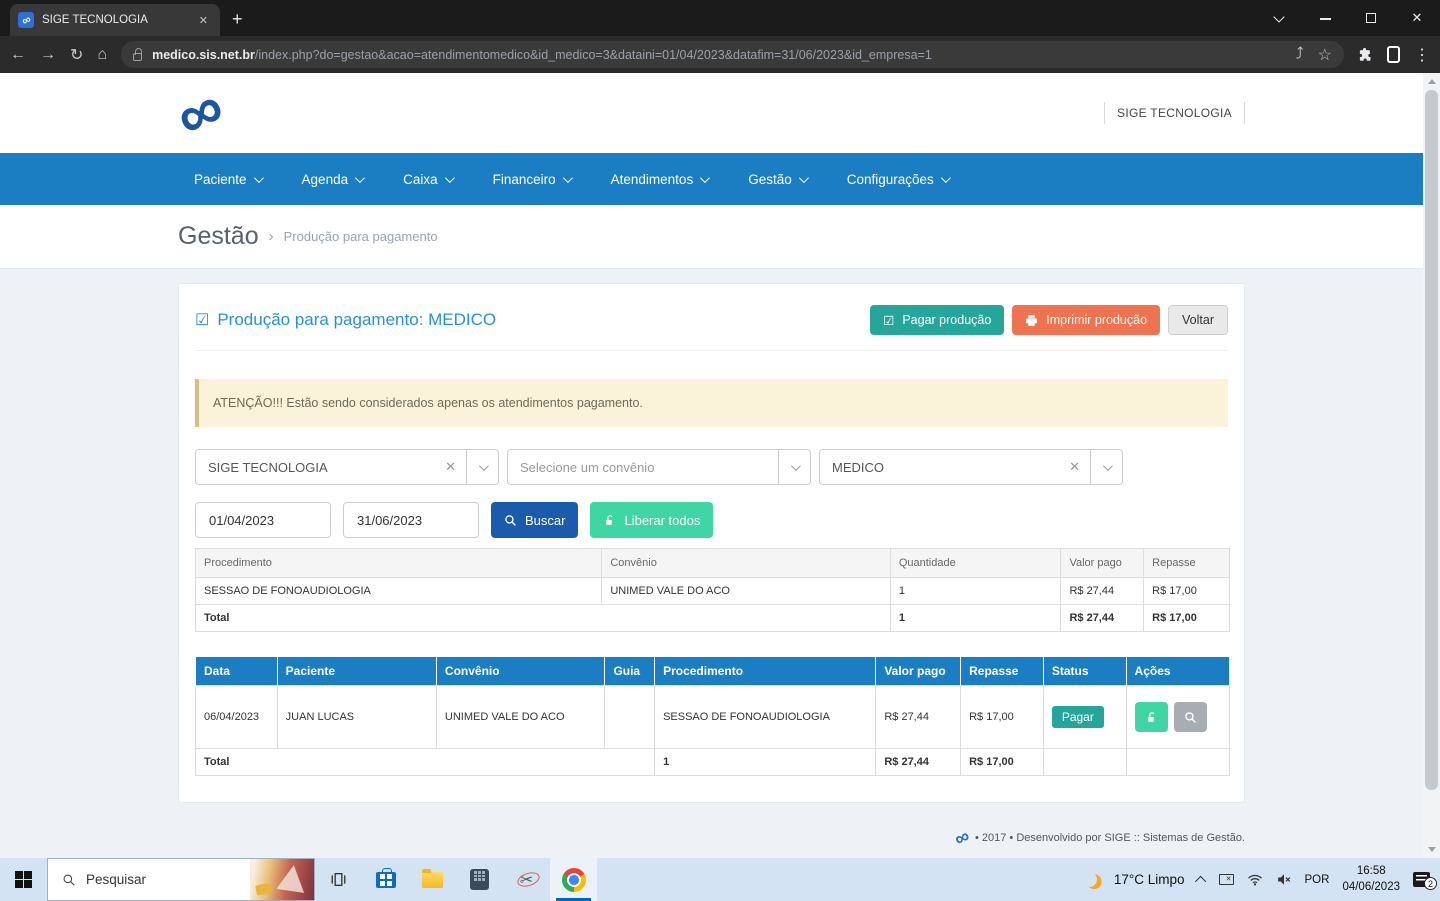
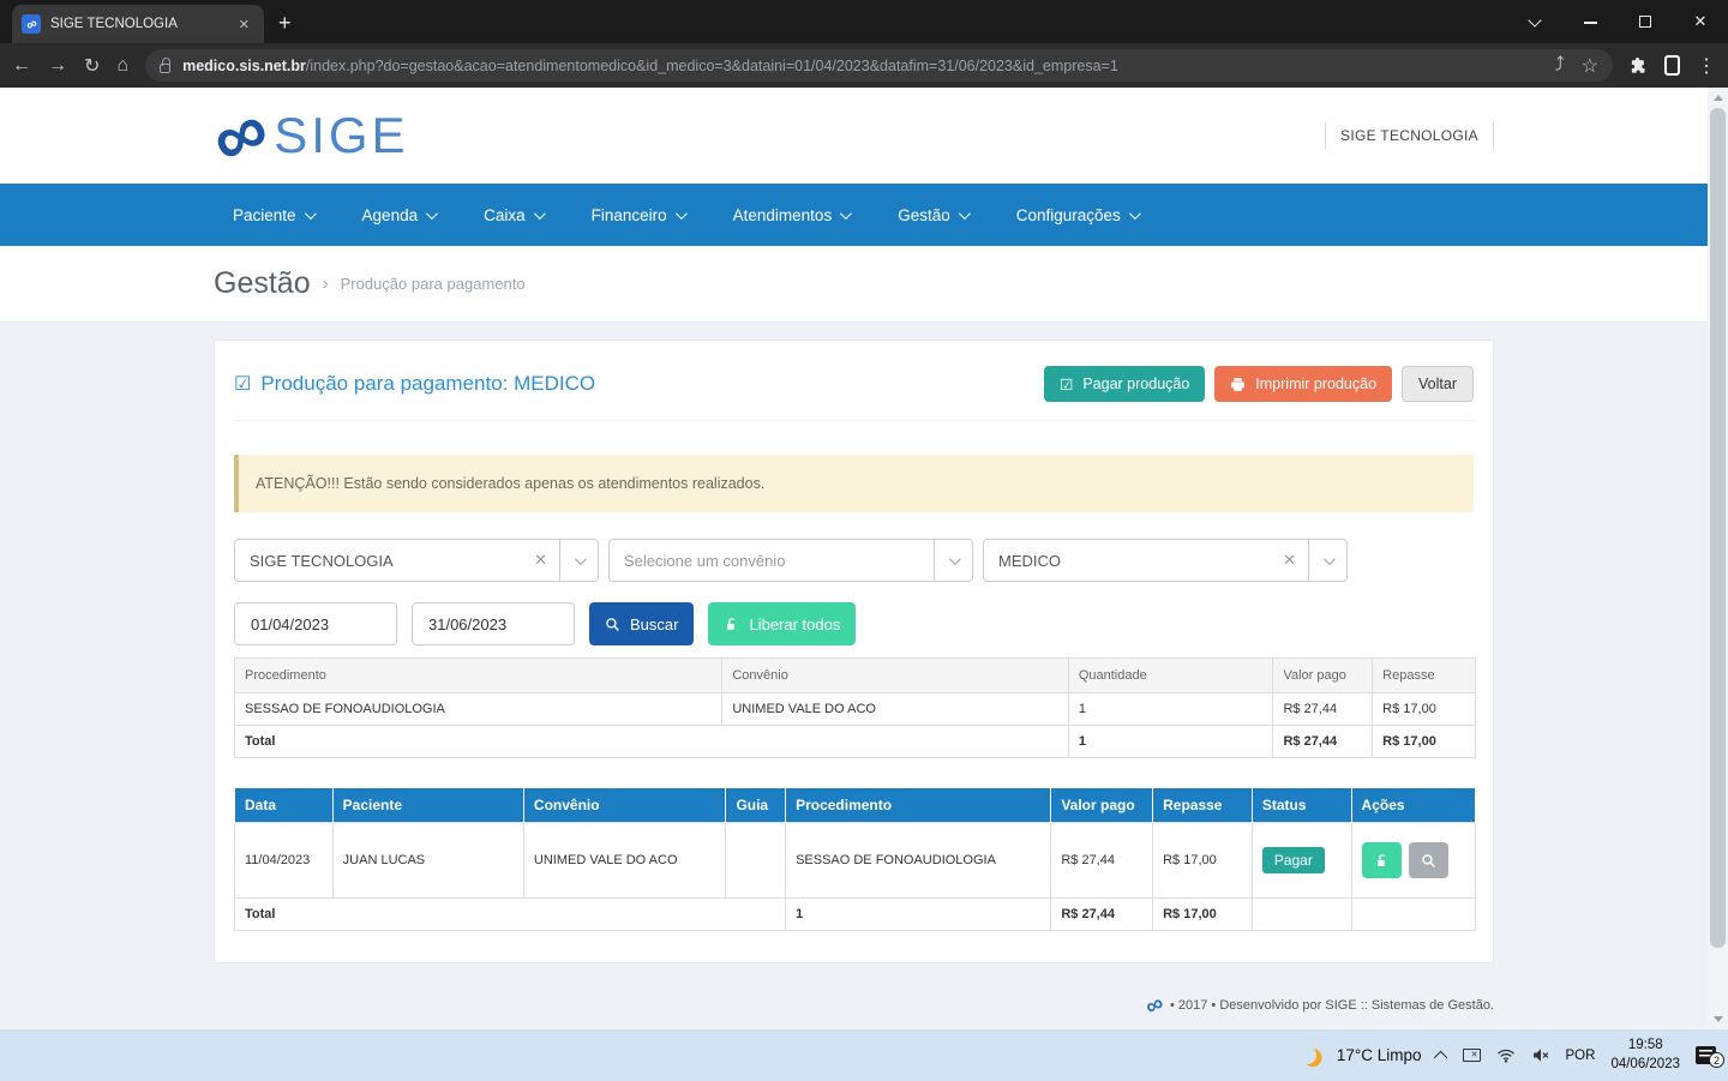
  SIGE TECNOLOGIA
  ✕
  +
  ✕
  ←
  →
  ↻
  ⌂
  medico.sis.net.br/index.php?do=gestao&acao=atendimentomedico&id_medico=3&dataini=01/04/2023&datafim=31/06/2023&id_empresa=1
  ⤴
  ☆
  ⋮
+ SIGE
  SIGE TECNOLOGIA
  Paciente
  Agenda
  Caixa
  Financeiro
  Atendimentos
  Gestão
  Configurações
  Gestão
  ›
  Produção para pagamento
  ☑
  Produção para pagamento: MEDICO
  ☑
  Pagar produção
  Imprimir produção
  Voltar
- ATENÇÃO!!! Estão sendo considerados apenas os atendimentos pagamento.
+ ATENÇÃO!!! Estão sendo considerados apenas os atendimentos realizados.
  SIGE TECNOLOGIA
  ✕
  Selecione um convênio
  MEDICO
  ✕
  01/04/2023
  31/06/2023
  Buscar
  Liberar todos
  Procedimento	Convênio	Quantidade	Valor pago	Repasse
  SESSAO DE FONOAUDIOLOGIA	UNIMED VALE DO ACO	1	R$ 27,44	R$ 17,00
  Total	1	R$ 27,44	R$ 17,00
  Data	Paciente	Convênio	Guia	Procedimento	Valor pago	Repasse	Status	Ações
- 06/04/2023	JUAN LUCAS	UNIMED VALE DO ACO		SESSAO DE FONOAUDIOLOGIA	R$ 27,44	R$ 17,00	Pagar
+ 11/04/2023	JUAN LUCAS	UNIMED VALE DO ACO		SESSAO DE FONOAUDIOLOGIA	R$ 27,44	R$ 17,00	Pagar
  Total	1	R$ 27,44	R$ 17,00
  • 2017 • Desenvolvido por SIGE :: Sistemas de Gestão.
- Pesquisar
- ✂
  17°C Limpo
  POR
- 16:58
+ 19:58
  04/06/2023
  2
